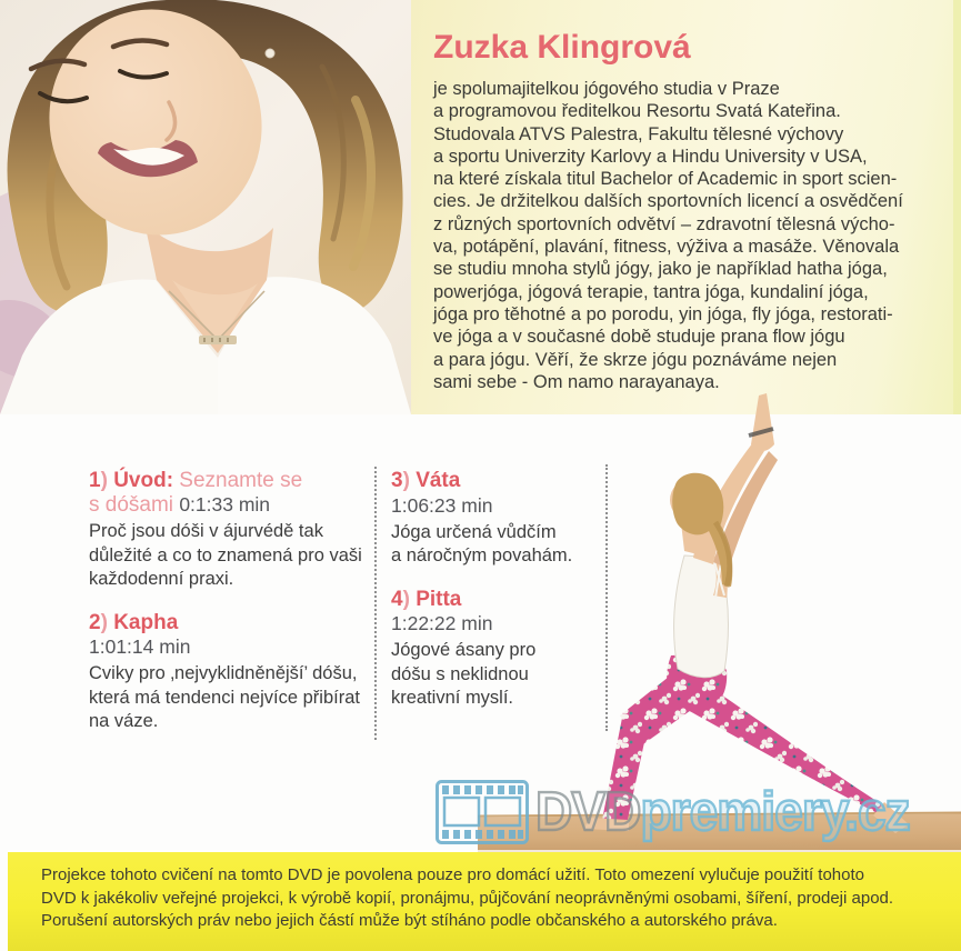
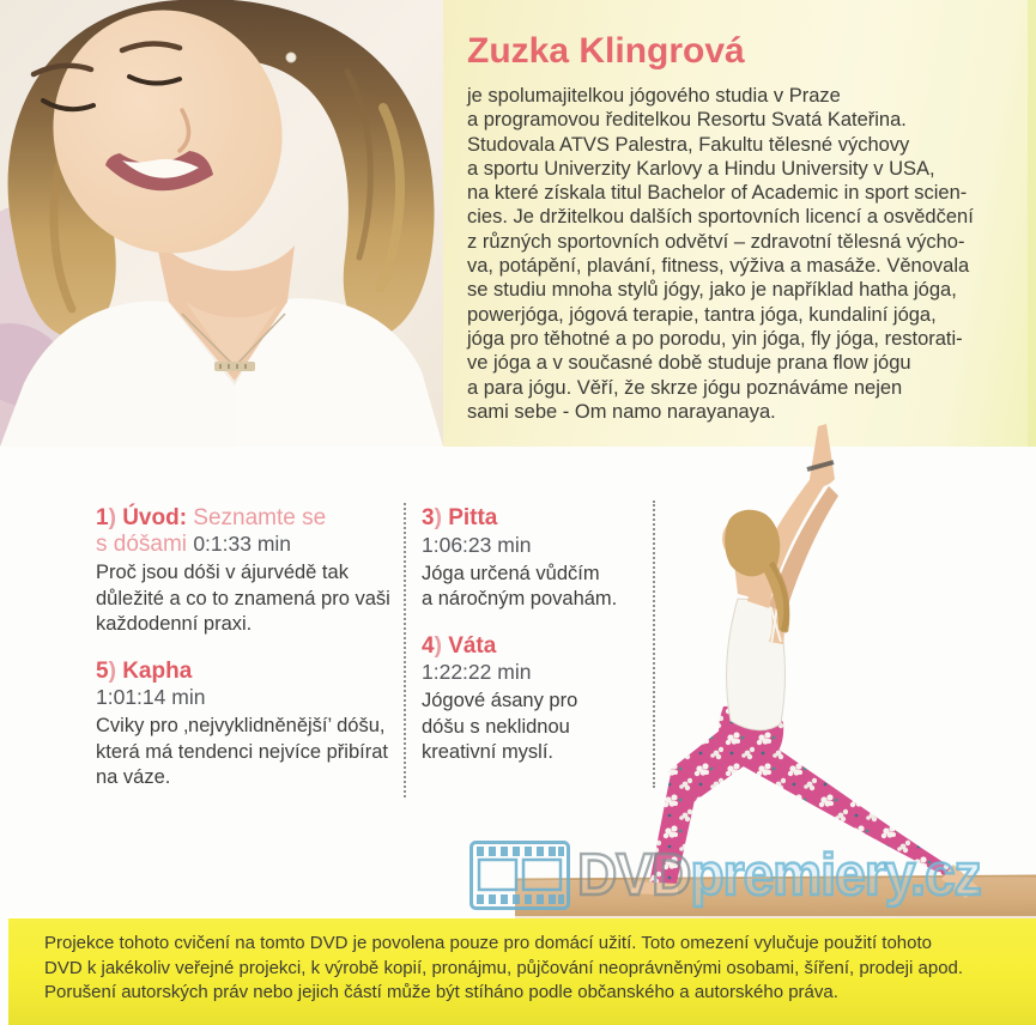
  Zuzka Klingrová
  je spolumajitelkou jógového studia v Praze
  a programovou ředitelkou Resortu Svatá Kateřina.
  Studovala ATVS Palestra, Fakultu tělesné výchovy
  a sportu Univerzity Karlovy a Hindu University v USA,
  na které získala titul Bachelor of Academic in sport scien-
  cies. Je držitelkou dalších sportovních licencí a osvědčení
  z různých sportovních odvětví – zdravotní tělesná výcho-
  va, potápění, plavání, fitness, výživa a masáže. Věnovala
  se studiu mnoha stylů jógy, jako je například hatha jóga,
  powerjóga, jógová terapie, tantra jóga, kundaliní jóga,
  jóga pro těhotné a po porodu, yin jóga, fly jóga, restorati-
  ve jóga a v současné době studuje prana flow jógu
  a para jógu. Věří, že skrze jógu poznáváme nejen
  sami sebe - Om namo narayanaya.
  1) Úvod: Seznamte se
  s dóšami 0:1:33 min
  Proč jsou dóši v ájurvédě tak
  důležité a co to znamená pro vaši
  každodenní praxi.
- 2) Kapha
+ 5) Kapha
  1:01:14 min
  Cviky pro ‚nejvyklidněnější’ dóšu,
  která má tendenci nejvíce přibírat
  na váze.
- 3) Váta
+ 3) Pitta
  1:06:23 min
  Jóga určená vůdčím
  a náročným povahám.
- 4) Pitta
+ 4) Váta
  1:22:22 min
  Jógové ásany pro
  dóšu s neklidnou
  kreativní myslí.
  DVDpremiery.cz
  Projekce tohoto cvičení na tomto DVD je povolena pouze pro domácí užití. Toto omezení vylučuje použití tohoto
  DVD k jakékoliv veřejné projekci, k výrobě kopií, pronájmu, půjčování neoprávněnými osobami, šíření, prodeji apod.
  Porušení autorských práv nebo jejich částí může být stíháno podle občanského a autorského práva.
